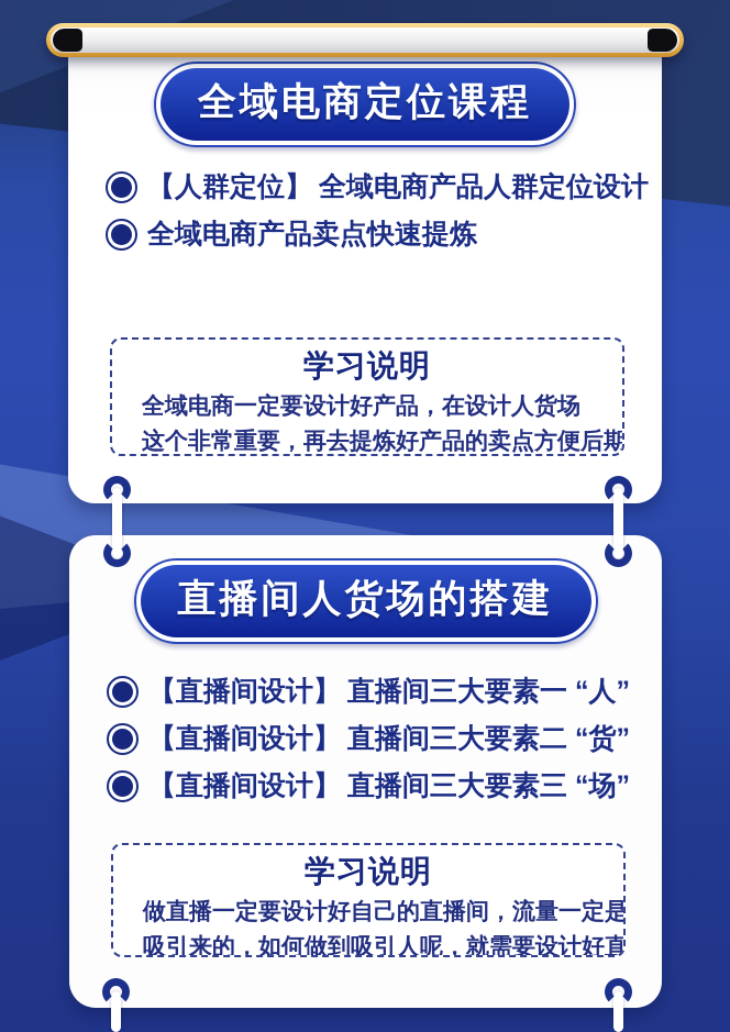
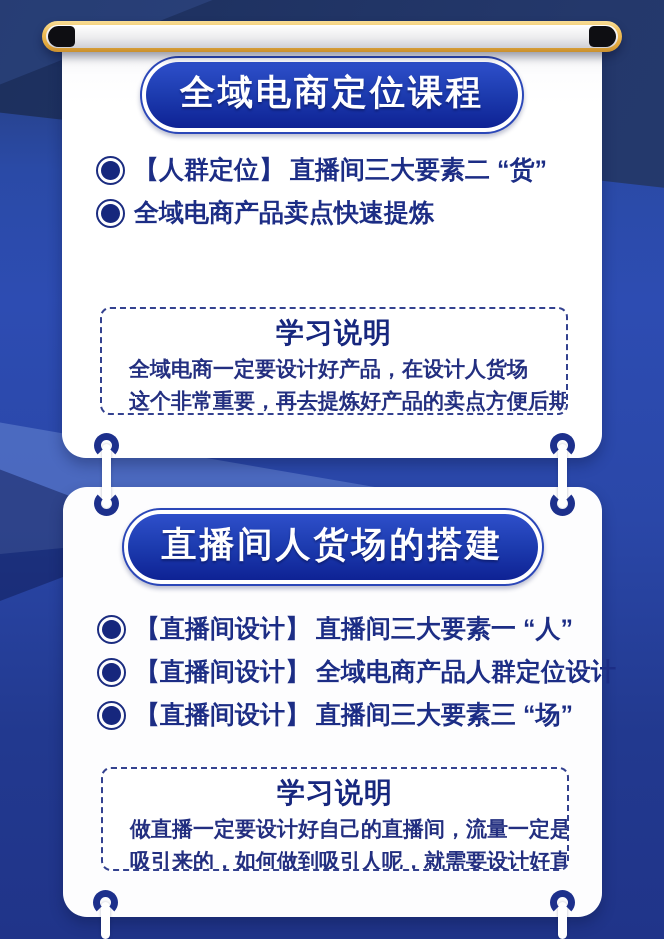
  全域电商定位课程
  【人群定位】
- 全域电商产品人群定位设计
+ 直播间三大要素二 “货”
  全域电商产品卖点快速提炼
  学习说明
  全域电商一定要设计好产品，在设计人货场
  这个非常重要，再去提炼好产品的卖点方便后期
  直播间人货场的搭建
  【直播间设计】
  直播间三大要素一 “人”
  【直播间设计】
- 直播间三大要素二 “货”
+ 全域电商产品人群定位设计
  【直播间设计】
  直播间三大要素三 “场”
  学习说明
  做直播一定要设计好自己的直播间，流量一定是
  吸引来的，如何做到吸引人呢，就需要设计好直
